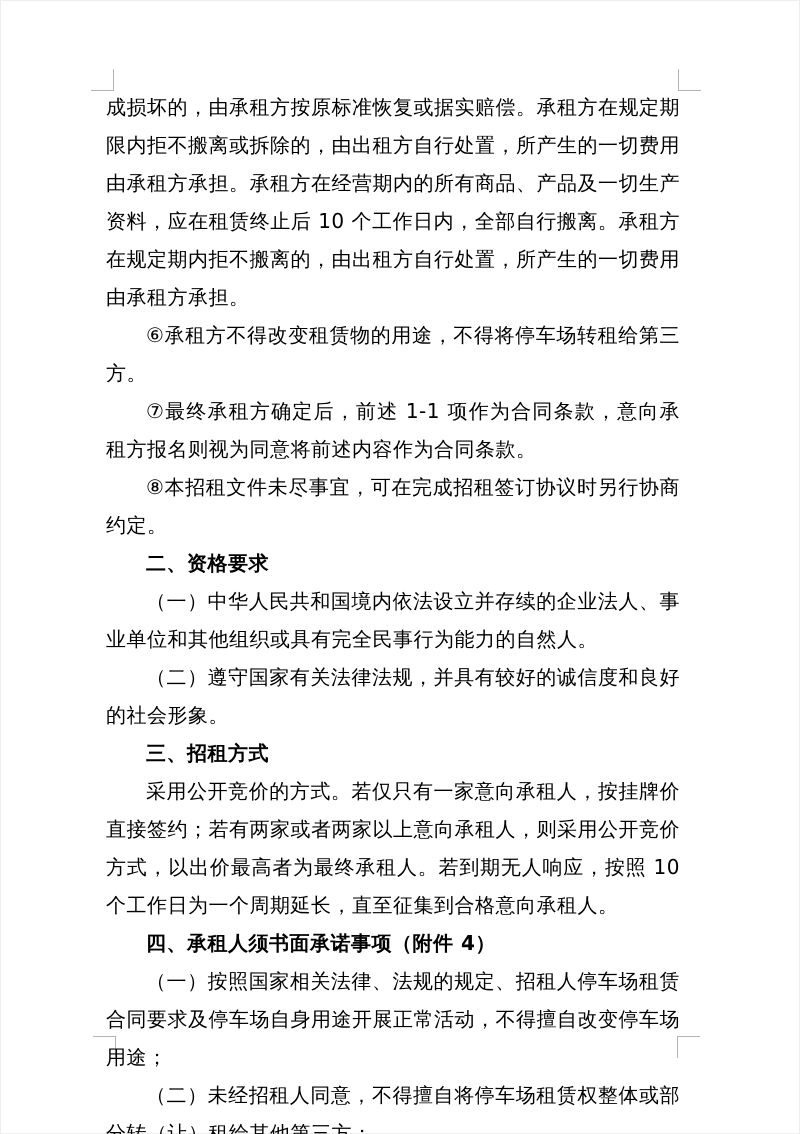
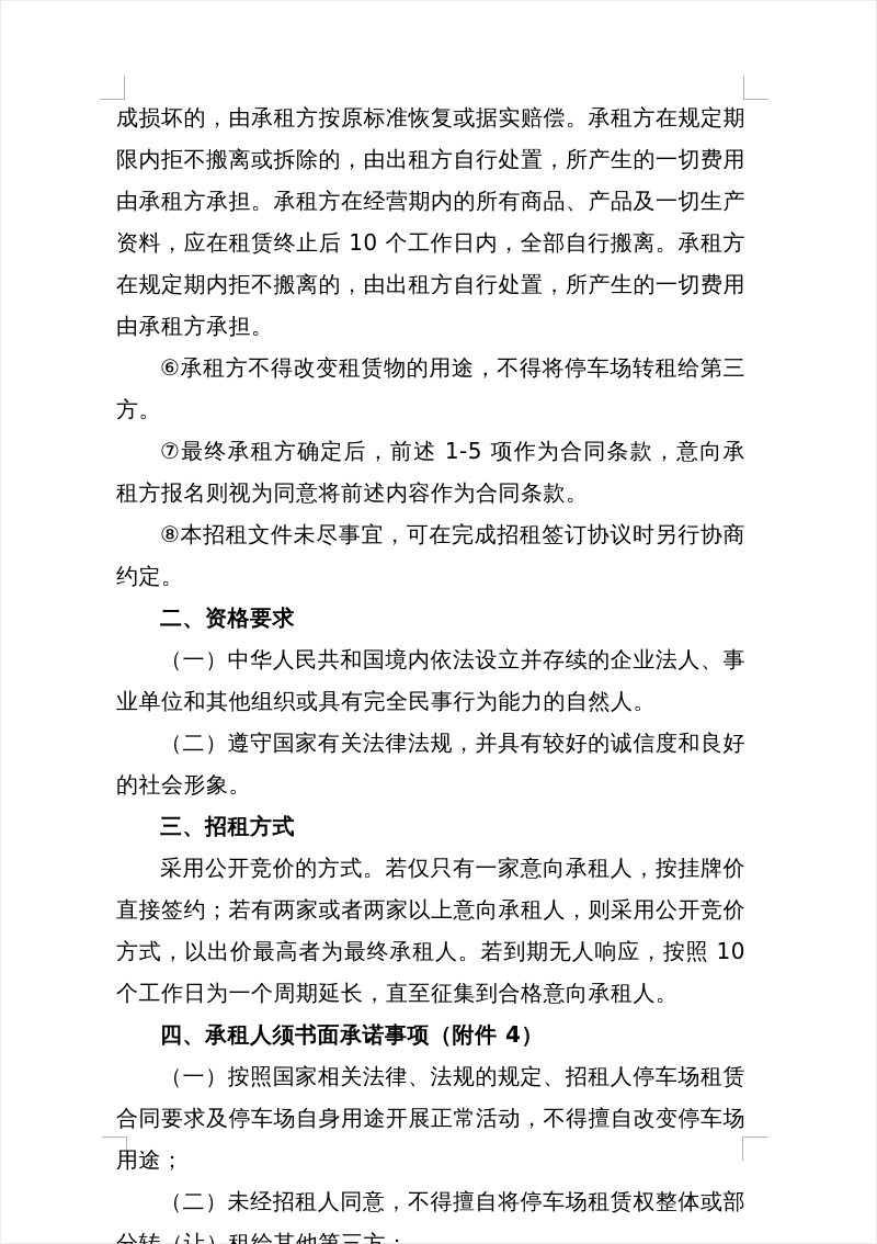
  成损坏的，由承租方按原标准恢复或据实赔偿。承租方在规定期限内拒不搬离或拆除的，由出租方自行处置，所产生的一切费用由承租方承担。承租方在经营期内的所有商品、产品及一切生产资料，应在租赁终止后 10 个工作日内，全部自行搬离。承租方在规定期内拒不搬离的，由出租方自行处置，所产生的一切费用由承租方承担。
  ⑥承租方不得改变租赁物的用途，不得将停车场转租给第三方。
- ⑦最终承租方确定后，前述 1-1 项作为合同条款，意向承租方报名则视为同意将前述内容作为合同条款。
+ ⑦最终承租方确定后，前述 1-5 项作为合同条款，意向承租方报名则视为同意将前述内容作为合同条款。
  ⑧本招租文件未尽事宜，可在完成招租签订协议时另行协商约定。
  二、资格要求
  （一）中华人民共和国境内依法设立并存续的企业法人、事业单位和其他组织或具有完全民事行为能力的自然人。
  （二）遵守国家有关法律法规，并具有较好的诚信度和良好的社会形象。
  三、招租方式
  采用公开竞价的方式。若仅只有一家意向承租人，按挂牌价直接签约；若有两家或者两家以上意向承租人，则采用公开竞价方式，以出价最高者为最终承租人。若到期无人响应，按照 10 个工作日为一个周期延长，直至征集到合格意向承租人。
  四、承租人须书面承诺事项（附件 4）
  （一）按照国家相关法律、法规的规定、招租人停车场租赁合同要求及停车场自身用途开展正常活动，不得擅自改变停车场用途；
  （二）未经招租人同意，不得擅自将停车场租赁权整体或部分转（让）租给其他第三方；
